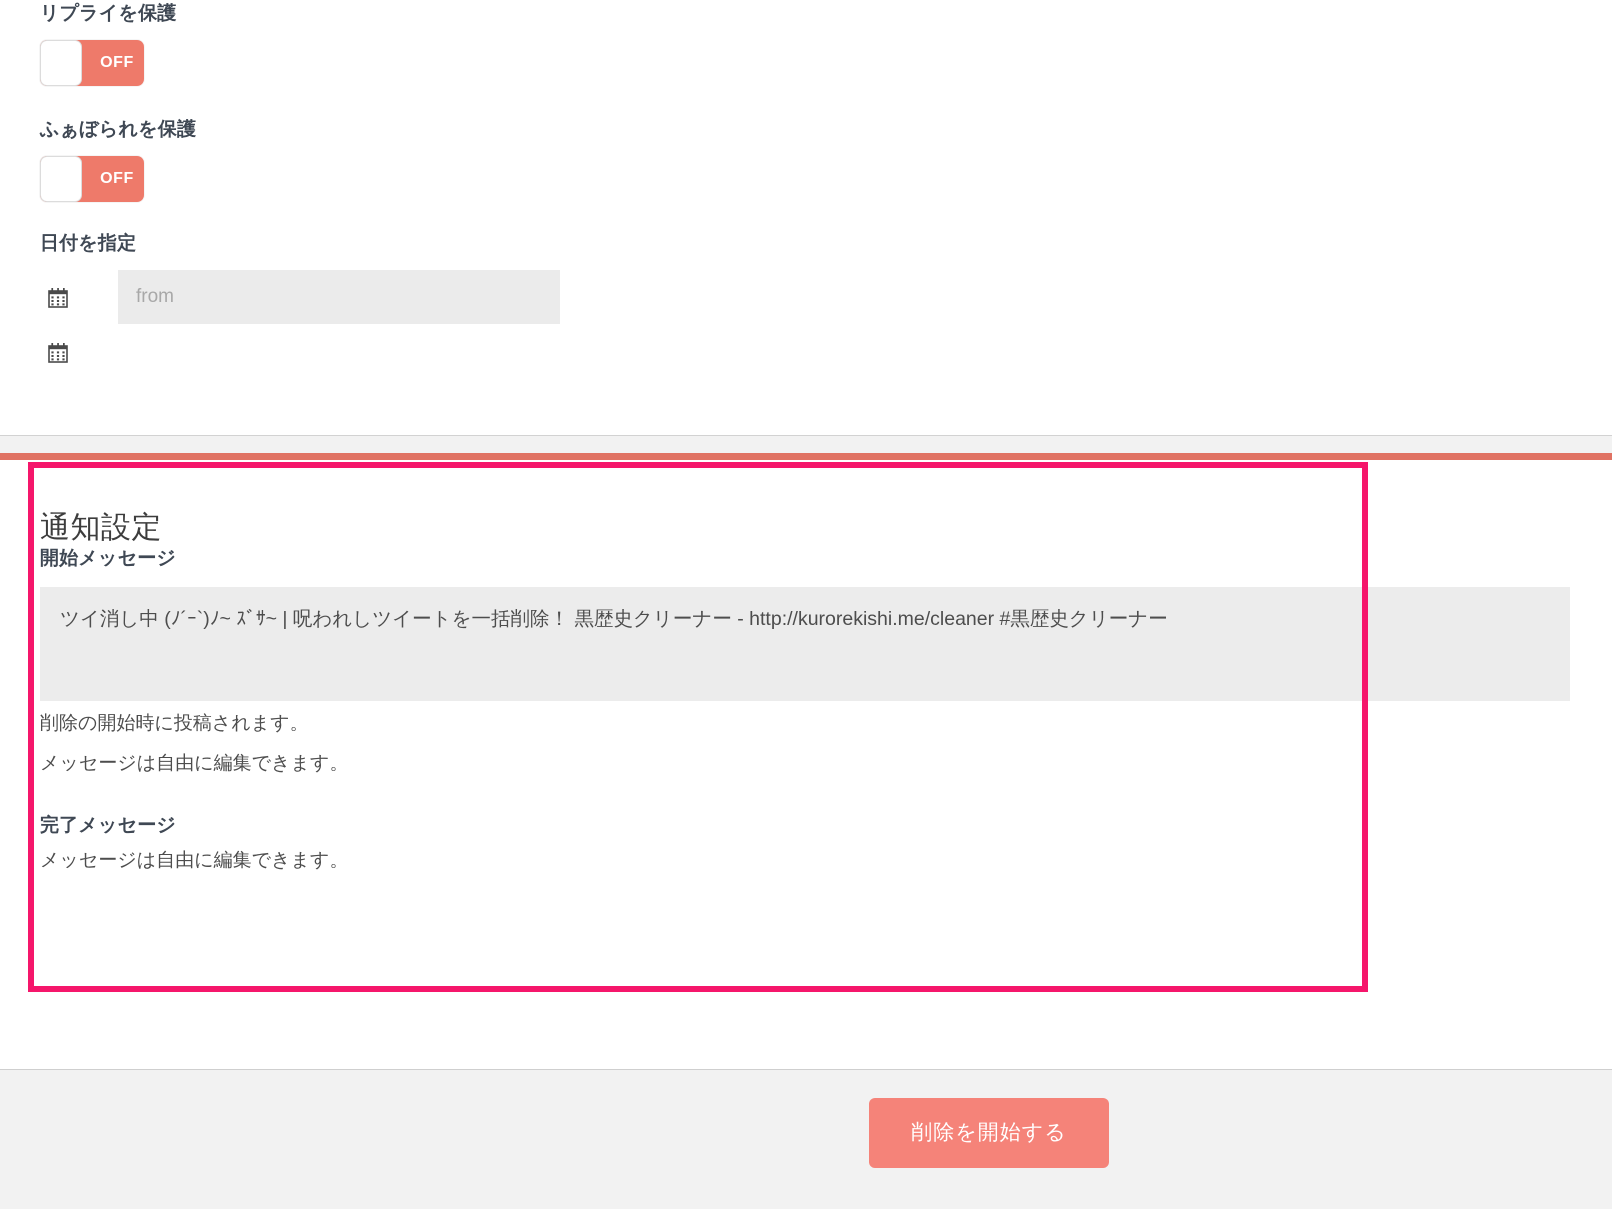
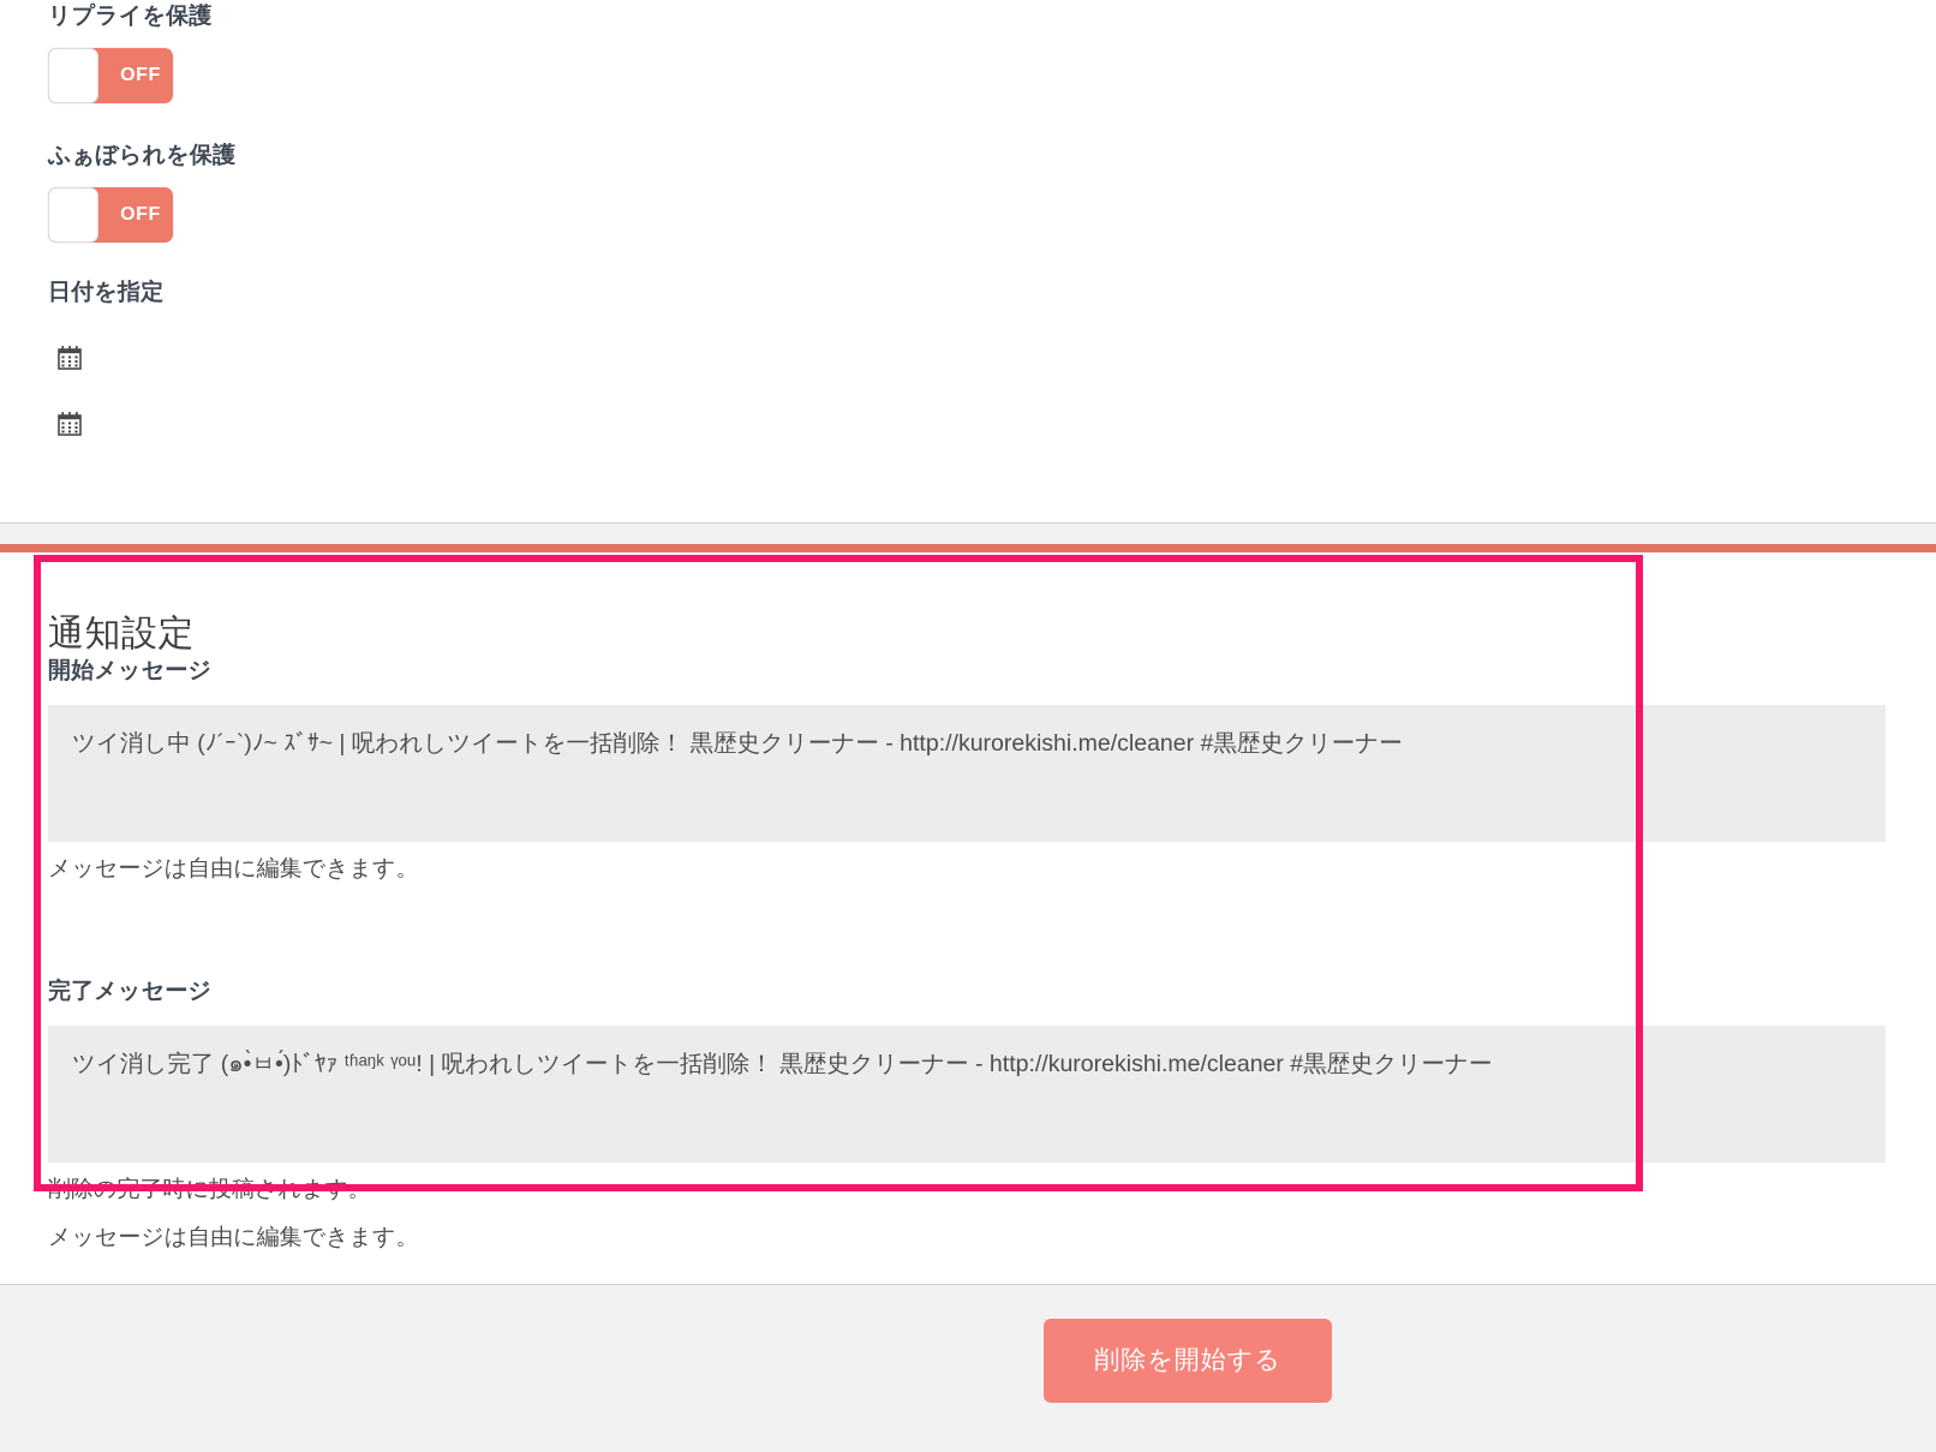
  リプライを保護
  OFF
  ふぁぼられを保護
  OFF
  日付を指定
- from
  通知設定
  開始メッセージ
  ツイ消し中 (ﾉ´ｰ`)ﾉ~ ｽﾞｻ~ | 呪われしツイートを一括削除！ 黒歴史クリーナー - http://kurorekishi.me/cleaner #黒歴史クリーナー
- 削除の開始時に投稿されます。
  メッセージは自由に編集できます。
  完了メッセージ
+ ツイ消し完了 (๑•̀ㅂ•́)ﾄﾞﾔｧ ᵗʱᵃᵑᵏ ᵞᵒᵘ! | 呪われしツイートを一括削除！ 黒歴史クリーナー - http://kurorekishi.me/cleaner #黒歴史クリーナー
+ 削除の完了時に投稿されます。
  メッセージは自由に編集できます。
  削除を開始する
